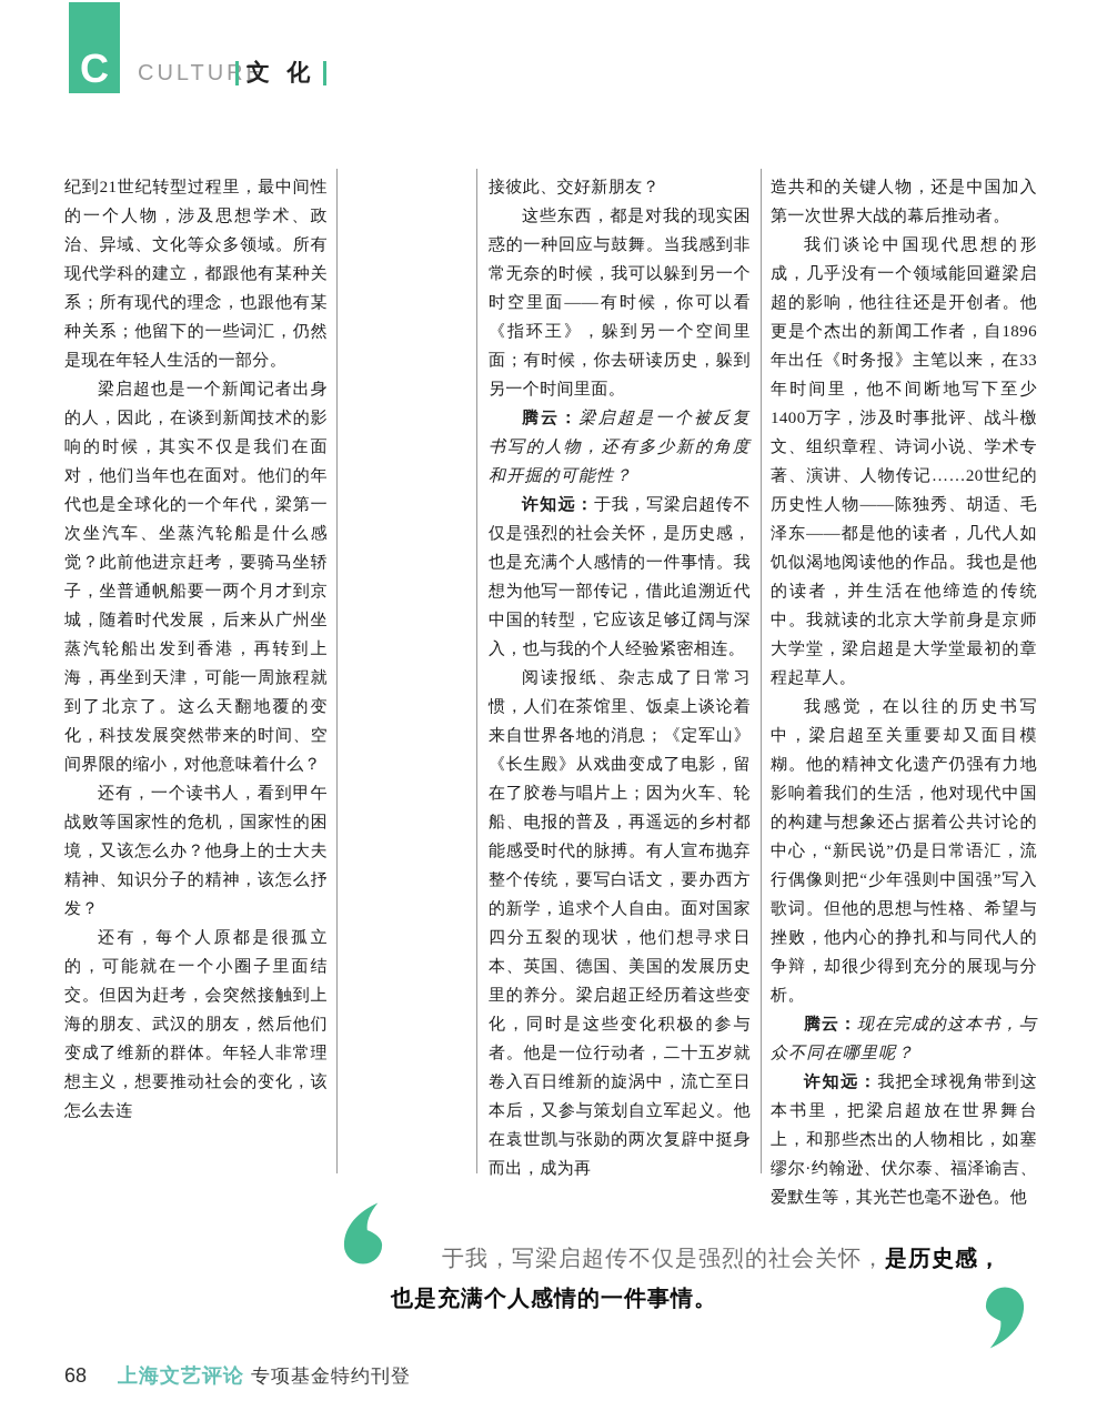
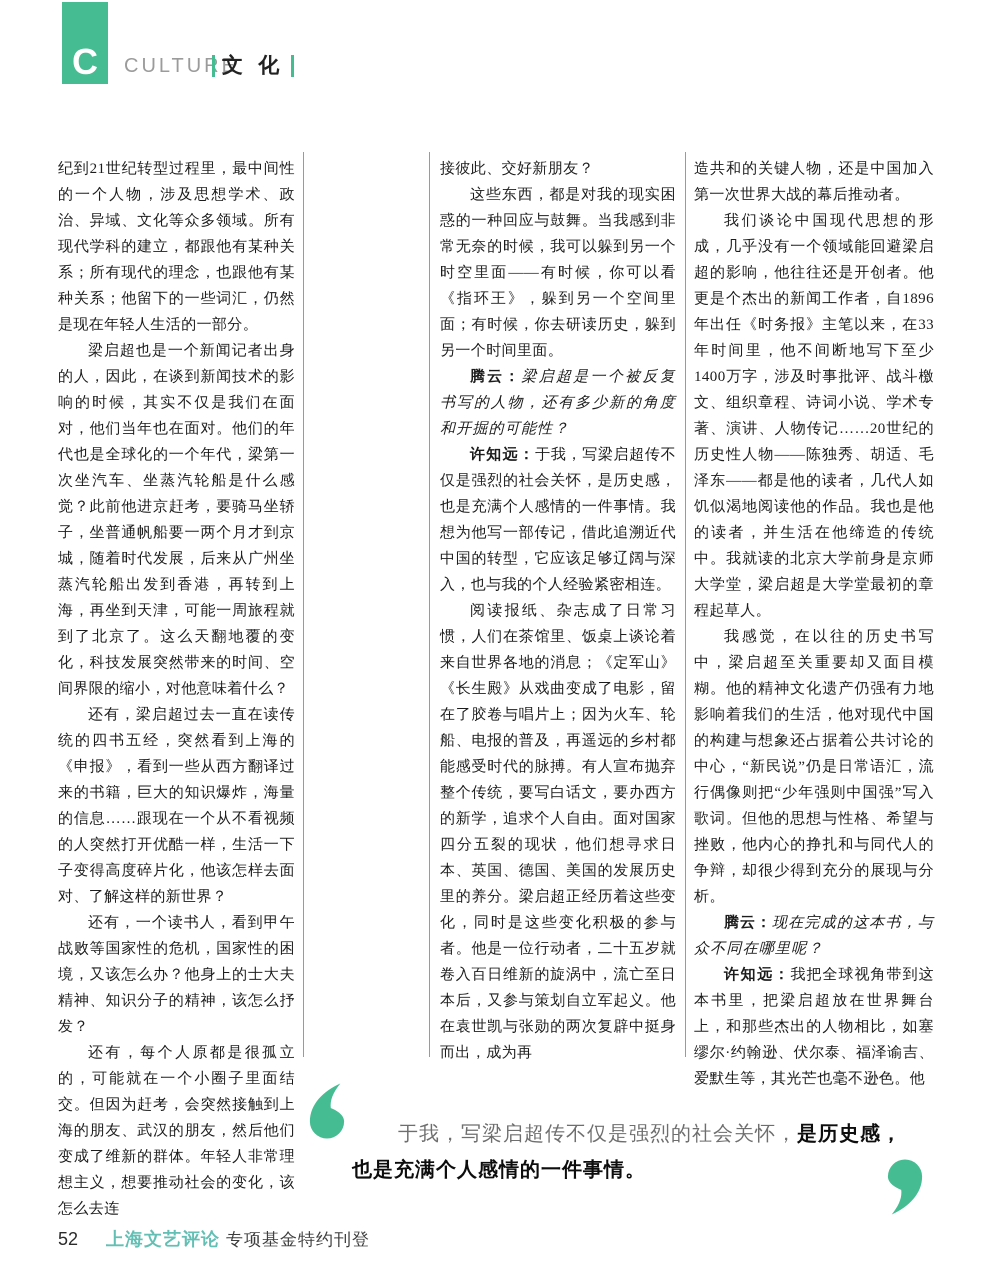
  C
  CULTUE
  文 化
  纪到21世纪转型过程里，最中间性的一个人物，涉及思想学术、政治、异域、文化等众多领域。所有现代学科的建立，都跟他有某种关系；所有现代的理念，也跟他有某种关系；他留下的一些词汇，仍然是现在年轻人生活的一部分。
  梁启超也是一个新闻记者出身的人，因此，在谈到新闻技术的影响的时候，其实不仅是我们在面对，他们当年也在面对。他们的年代也是全球化的一个年代，梁第一次坐汽车、坐蒸汽轮船是什么感觉？此前他进京赶考，要骑马坐轿子，坐普通帆船要一两个月才到京城，随着时代发展，后来从广州坐蒸汽轮船出发到香港，再转到上海，再坐到天津，可能一周旅程就到了北京了。这么天翻地覆的变化，科技发展突然带来的时间、空间界限的缩小，对他意味着什么？
+ 还有，梁启超过去一直在读传统的四书五经，突然看到上海的《申报》，看到一些从西方翻译过来的书籍，巨大的知识爆炸，海量的信息……跟现在一个从不看视频的人突然打开优酷一样，生活一下子变得高度碎片化，他该怎样去面对、了解这样的新世界？
  还有，一个读书人，看到甲午战败等国家性的危机，国家性的困境，又该怎么办？他身上的士大夫精神、知识分子的精神，该怎么抒发？
  还有，每个人原都是很孤立的，可能就在一个小圈子里面结交。但因为赶考，会突然接触到上海的朋友、武汉的朋友，然后他们变成了维新的群体。年轻人非常理想主义，想要推动社会的变化，该怎么去连
  接彼此、交好新朋友？
  这些东西，都是对我的现实困惑的一种回应与鼓舞。当我感到非常无奈的时候，我可以躲到另一个时空里面——有时候，你可以看《指环王》，躲到另一个空间里面；有时候，你去研读历史，躲到另一个时间里面。
  腾云：梁启超是一个被反复书写的人物，还有多少新的角度和开掘的可能性？
  许知远：于我，写梁启超传不仅是强烈的社会关怀，是历史感，也是充满个人感情的一件事情。我想为他写一部传记，借此追溯近代中国的转型，它应该足够辽阔与深入，也与我的个人经验紧密相连。
  阅读报纸、杂志成了日常习惯，人们在茶馆里、饭桌上谈论着来自世界各地的消息；《定军山》《长生殿》从戏曲变成了电影，留在了胶卷与唱片上；因为火车、轮船、电报的普及，再遥远的乡村都能感受时代的脉搏。有人宣布抛弃整个传统，要写白话文，要办西方的新学，追求个人自由。面对国家四分五裂的现状，他们想寻求日本、英国、德国、美国的发展历史里的养分。梁启超正经历着这些变化，同时是这些变化积极的参与者。他是一位行动者，二十五岁就卷入百日维新的旋涡中，流亡至日本后，又参与策划自立军起义。他在袁世凯与张勋的两次复辟中挺身而出，成为再
  造共和的关键人物，还是中国加入第一次世界大战的幕后推动者。
  我们谈论中国现代思想的形成，几乎没有一个领域能回避梁启超的影响，他往往还是开创者。他更是个杰出的新闻工作者，自1896年出任《时务报》主笔以来，在33年时间里，他不间断地写下至少1400万字，涉及时事批评、战斗檄文、组织章程、诗词小说、学术专著、演讲、人物传记……20世纪的历史性人物——陈独秀、胡适、毛泽东——都是他的读者，几代人如饥似渴地阅读他的作品。我也是他的读者，并生活在他缔造的传统中。我就读的北京大学前身是京师大学堂，梁启超是大学堂最初的章程起草人。
  我感觉，在以往的历史书写中，梁启超至关重要却又面目模糊。他的精神文化遗产仍强有力地影响着我们的生活，他对现代中国的构建与想象还占据着公共讨论的中心，“新民说”仍是日常语汇，流行偶像则把“少年强则中国强”写入歌词。但他的思想与性格、希望与挫败，他内心的挣扎和与同代人的争辩，却很少得到充分的展现与分析。
  腾云：现在完成的这本书，与众不同在哪里呢？
  许知远：我把全球视角带到这本书里，把梁启超放在世界舞台上，和那些杰出的人物相比，如塞缪尔·约翰逊、伏尔泰、福泽谕吉、爱默生等，其光芒也毫不逊色。他
  于我，写梁启超传不仅是强烈的社会关怀，是历史感，
  也是充满个人感情的一件事情。
- 68
+ 52
  上海文艺评论
  专项基金特约刊登
